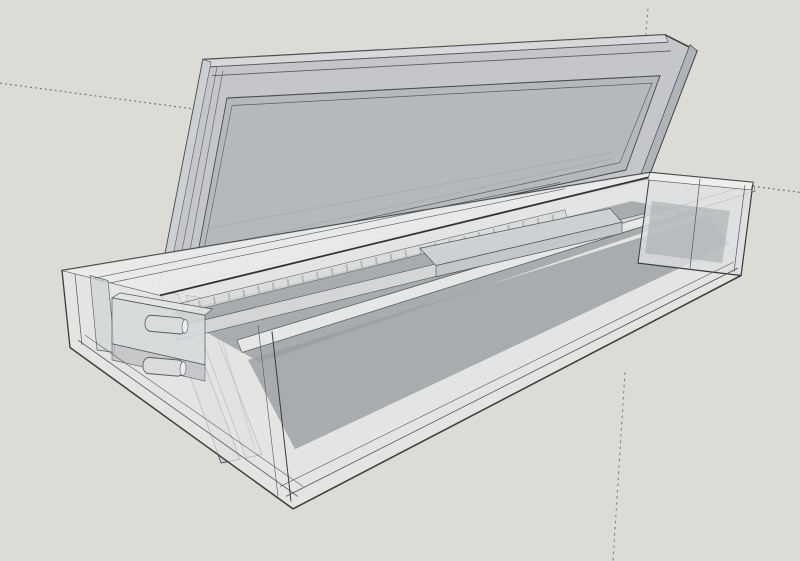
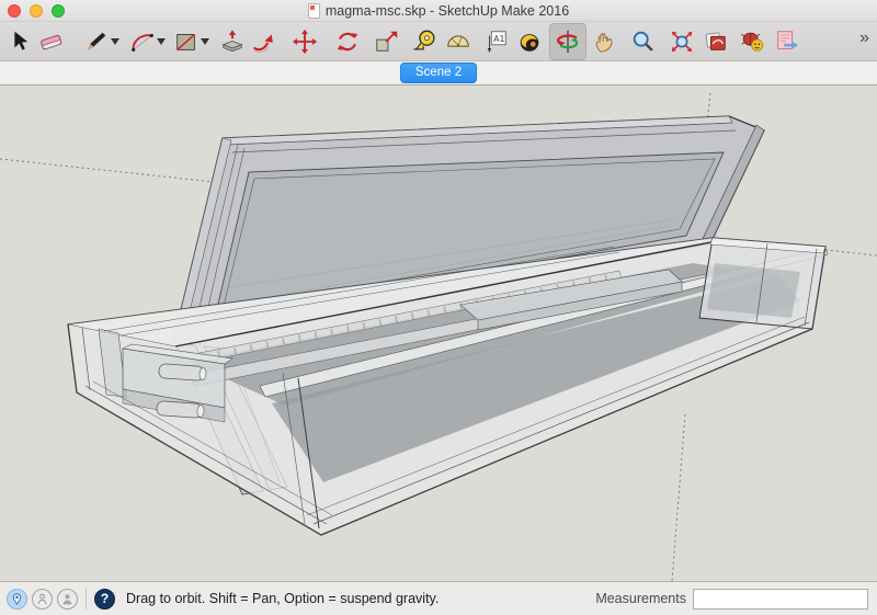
+ magma-msc.skp - SketchUp Make 2016
+ A1
+ »
+ Scene 2
+ ?
+ Drag to orbit. Shift = Pan, Option = suspend gravity.
+ Measurements
